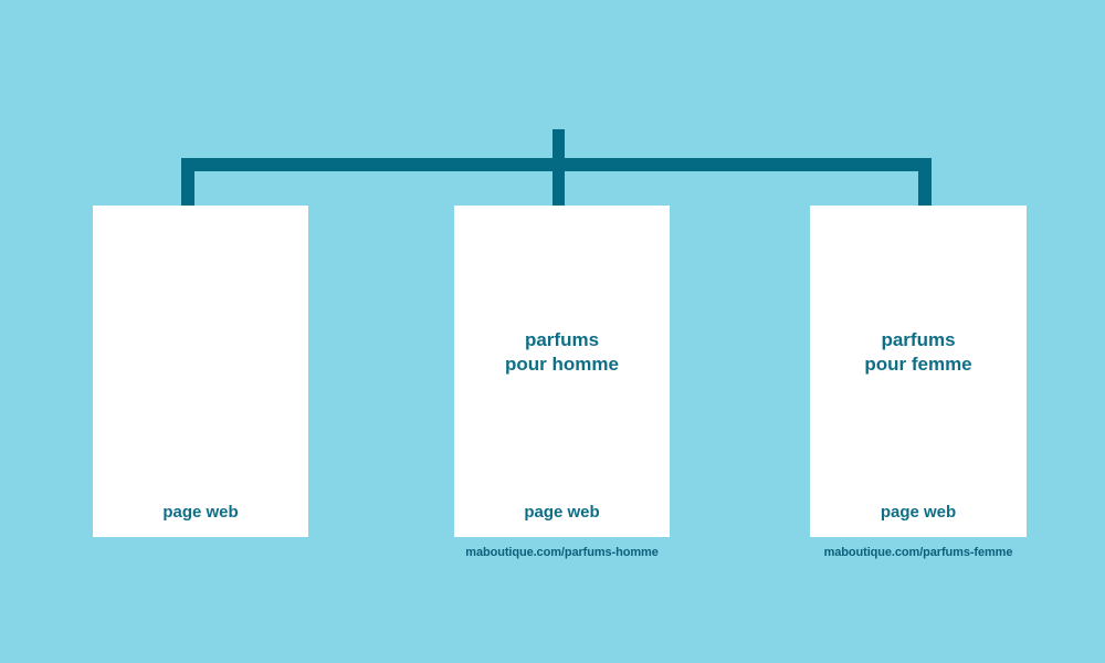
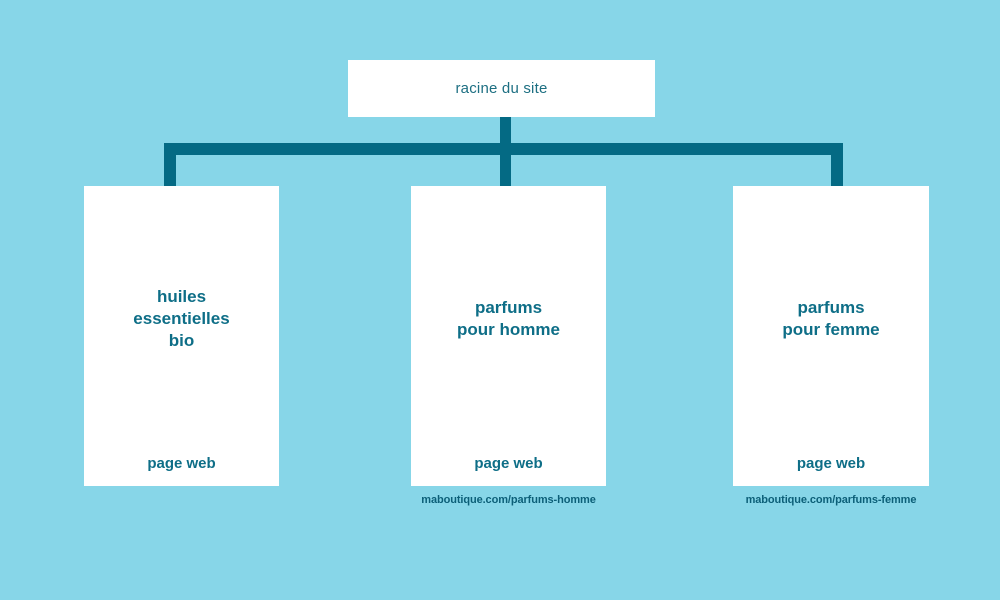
+ racine du site
+ huiles
+ essentielles
+ bio
  page web
  parfums
  pour homme
  page web
  maboutique.com/parfums-homme
  parfums
  pour femme
  page web
  maboutique.com/parfums-femme
